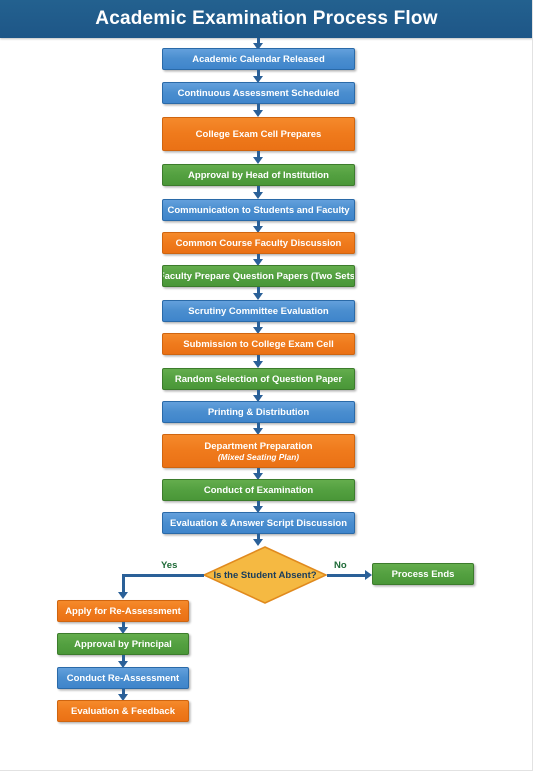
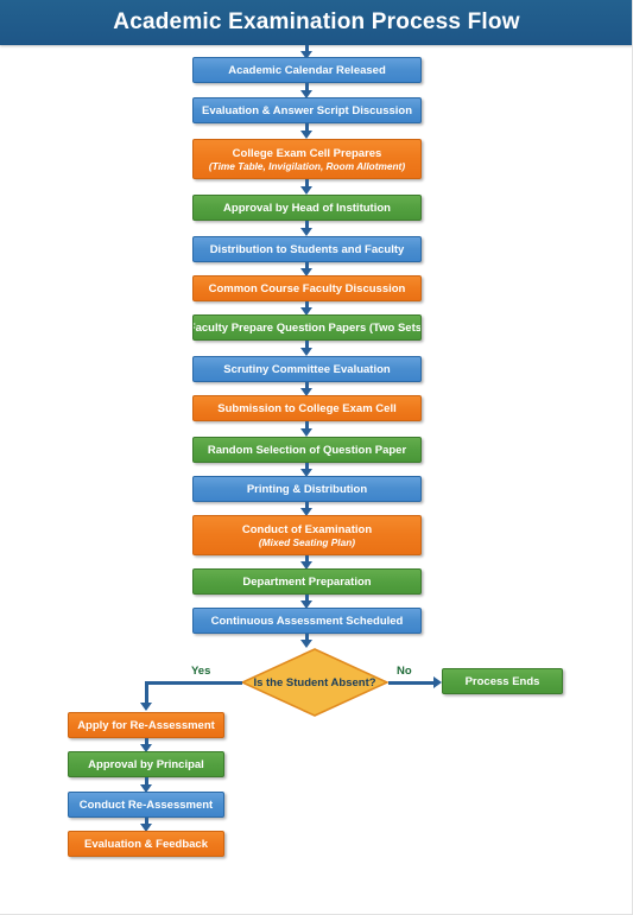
  Academic Examination Process Flow
  Academic Calendar Released
- Continuous Assessment Scheduled
+ Evaluation & Answer Script Discussion
  College Exam Cell Prepares
+ (Time Table, Invigilation, Room Allotment)
  Approval by Head of Institution
- Communication to Students and Faculty
+ Distribution to Students and Faculty
  Common Course Faculty Discussion
  aculty Prepare Question Papers (Two Sets
  Scrutiny Committee Evaluation
  Submission to College Exam Cell
  Random Selection of Question Paper
  Printing & Distribution
- Department Preparation
+ Conduct of Examination
  (Mixed Seating Plan)
- Conduct of Examination
+ Department Preparation
- Evaluation & Answer Script Discussion
+ Continuous Assessment Scheduled
  Is the Student Absent?
  No
  Process Ends
  Yes
  Apply for Re-Assessment
  Approval by Principal
  Conduct Re-Assessment
  Evaluation & Feedback
